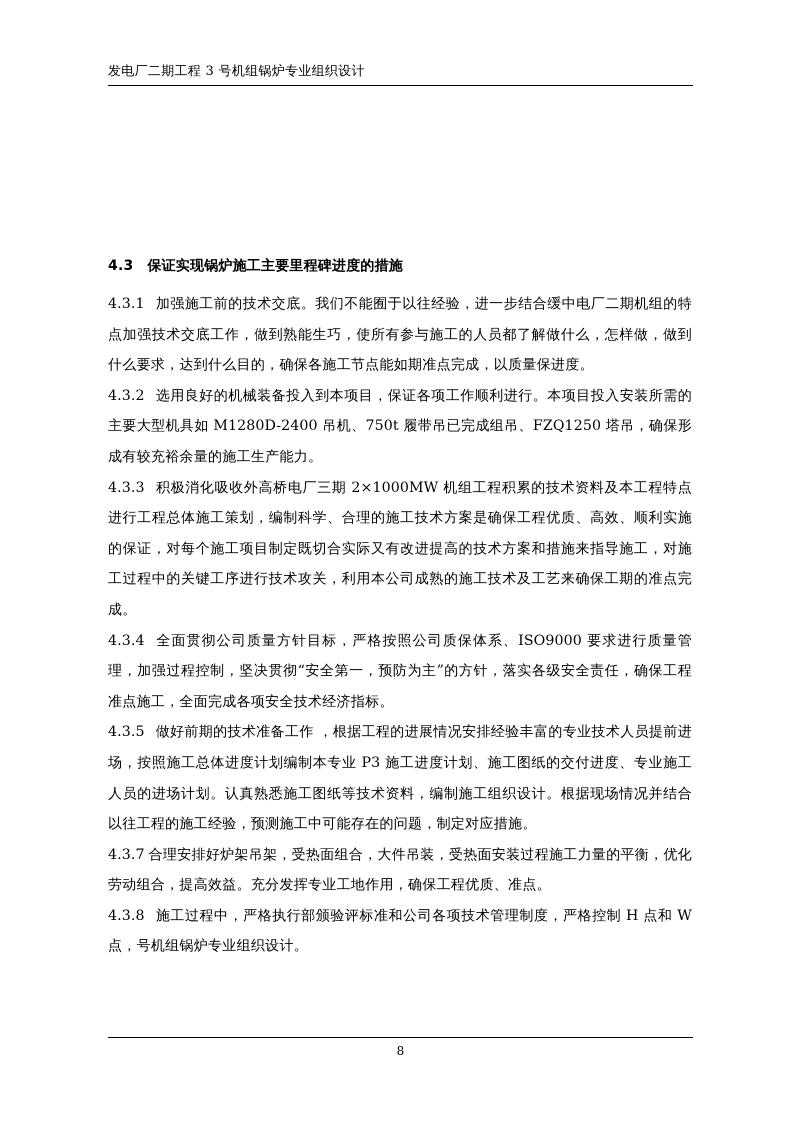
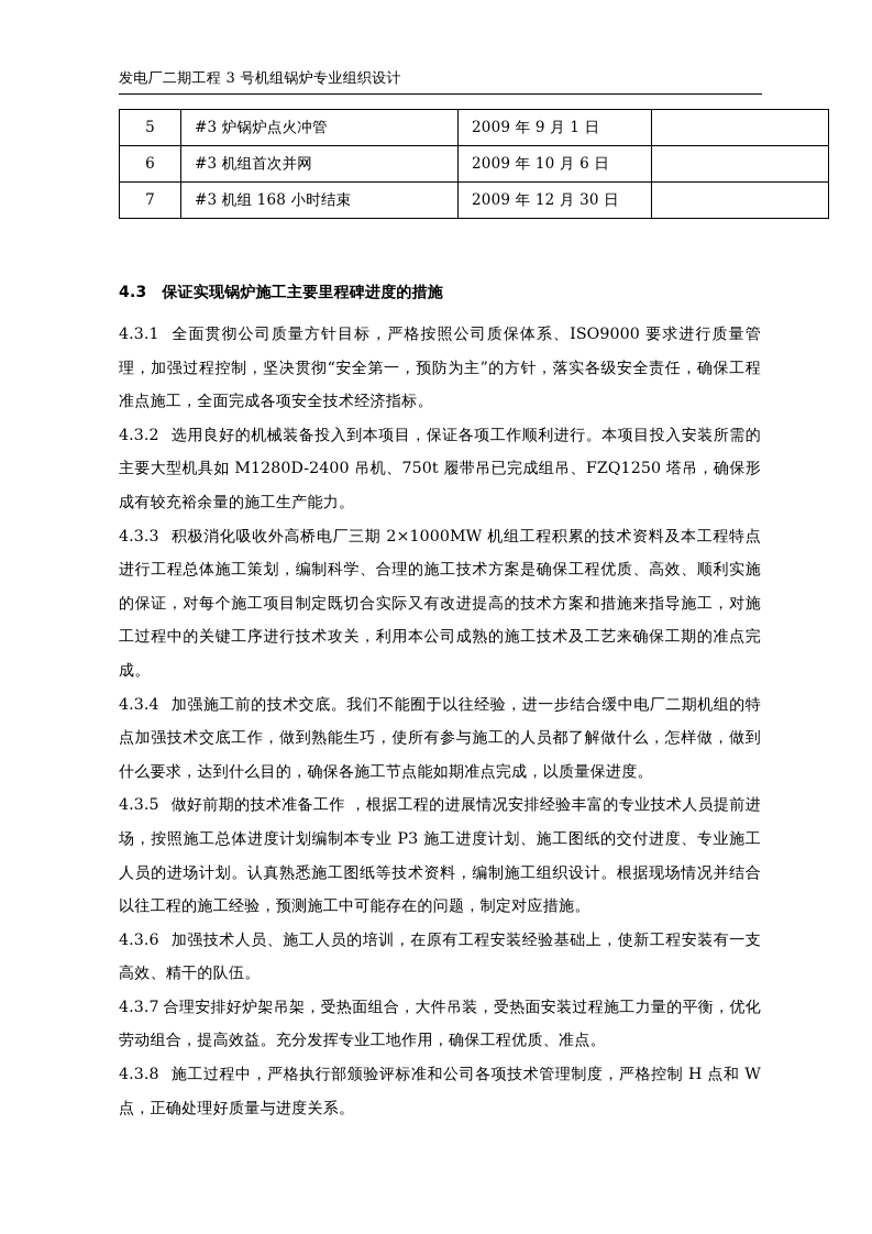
  发电厂二期工程 3 号机组锅炉专业组织设计
+ 5	#3 炉锅炉点火冲管	2009 年 9 月 1 日
+ 6	#3 机组首次并网	2009 年 10 月 6 日
+ 7	#3 机组 168 小时结束	2009 年 12 月 30 日
  4.3 保证实现锅炉施工主要里程碑进度的措施
- 4.3.1 加强施工前的技术交底。我们不能囿于以往经验，进一步结合缓中电厂二期机组的特点加强技术交底工作，做到熟能生巧，使所有参与施工的人员都了解做什么，怎样做，做到什么要求，达到什么目的，确保各施工节点能如期准点完成，以质量保进度。
+ 4.3.1 全面贯彻公司质量方针目标，严格按照公司质保体系、ISO9000 要求进行质量管理，加强过程控制，坚决贯彻“安全第一，预防为主”的方针，落实各级安全责任，确保工程准点施工，全面完成各项安全技术经济指标。
  4.3.2 选用良好的机械装备投入到本项目，保证各项工作顺利进行。本项目投入安装所需的主要大型机具如 M1280D-2400 吊机、750t 履带吊已完成组吊、FZQ1250 塔吊，确保形成有较充裕余量的施工生产能力。
  4.3.3 积极消化吸收外高桥电厂三期 2×1000MW 机组工程积累的技术资料及本工程特点进行工程总体施工策划，编制科学、合理的施工技术方案是确保工程优质、高效、顺利实施的保证，对每个施工项目制定既切合实际又有改进提高的技术方案和措施来指导施工，对施工过程中的关键工序进行技术攻关，利用本公司成熟的施工技术及工艺来确保工期的准点完成。
- 4.3.4 全面贯彻公司质量方针目标，严格按照公司质保体系、ISO9000 要求进行质量管理，加强过程控制，坚决贯彻“安全第一，预防为主”的方针，落实各级安全责任，确保工程准点施工，全面完成各项安全技术经济指标。
+ 4.3.4 加强施工前的技术交底。我们不能囿于以往经验，进一步结合缓中电厂二期机组的特点加强技术交底工作，做到熟能生巧，使所有参与施工的人员都了解做什么，怎样做，做到什么要求，达到什么目的，确保各施工节点能如期准点完成，以质量保进度。
  4.3.5 做好前期的技术准备工作 ，根据工程的进展情况安排经验丰富的专业技术人员提前进场，按照施工总体进度计划编制本专业 P3 施工进度计划、施工图纸的交付进度、专业施工人员的进场计划。认真熟悉施工图纸等技术资料，编制施工组织设计。根据现场情况并结合以往工程的施工经验，预测施工中可能存在的问题，制定对应措施。
+ 4.3.6 加强技术人员、施工人员的培训，在原有工程安装经验基础上，使新工程安装有一支高效、精干的队伍。
  4.3.7 合理安排好炉架吊架，受热面组合，大件吊装，受热面安装过程施工力量的平衡，优化劳动组合，提高效益。充分发挥专业工地作用，确保工程优质、准点。
- 4.3.8 施工过程中，严格执行部颁验评标准和公司各项技术管理制度，严格控制 H 点和 W 点，号机组锅炉专业组织设计。
+ 4.3.8 施工过程中，严格执行部颁验评标准和公司各项技术管理制度，严格控制 H 点和 W 点，正确处理好质量与进度关系。
- 8
